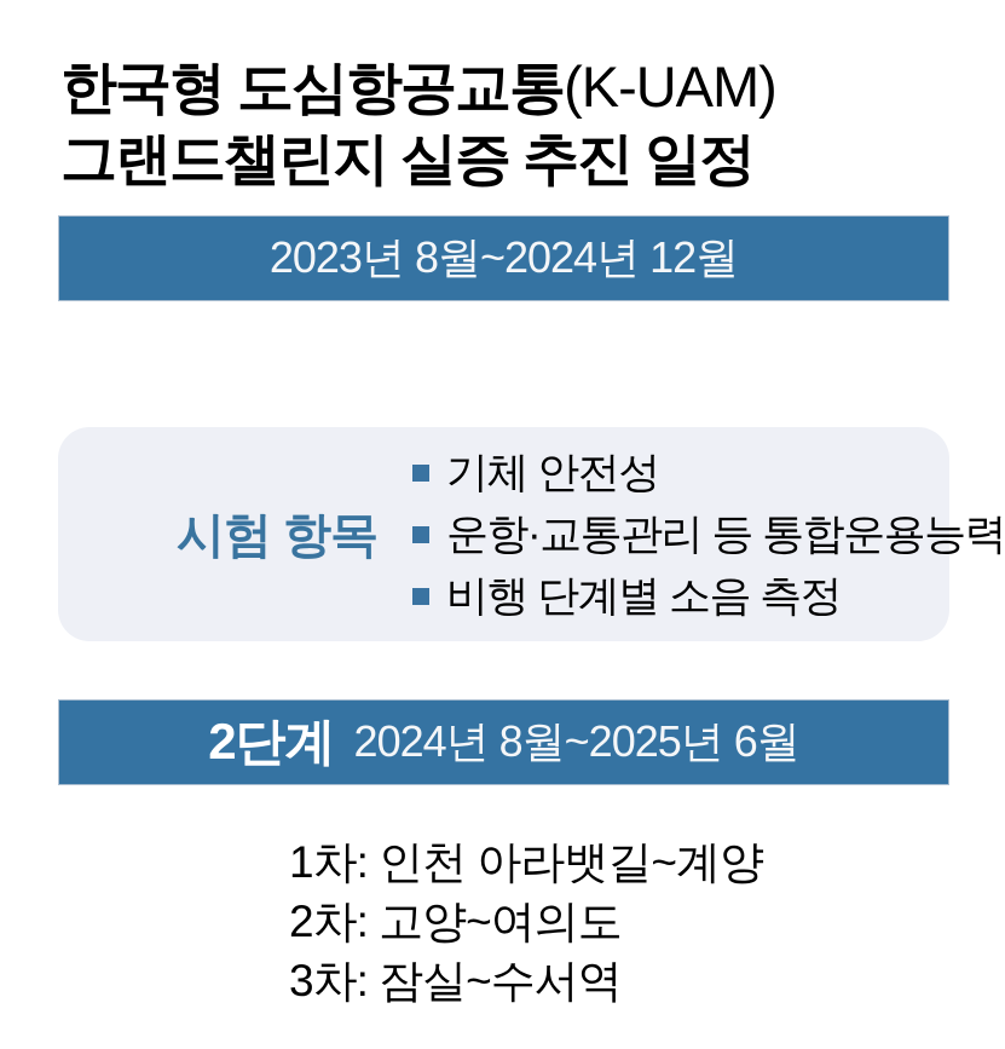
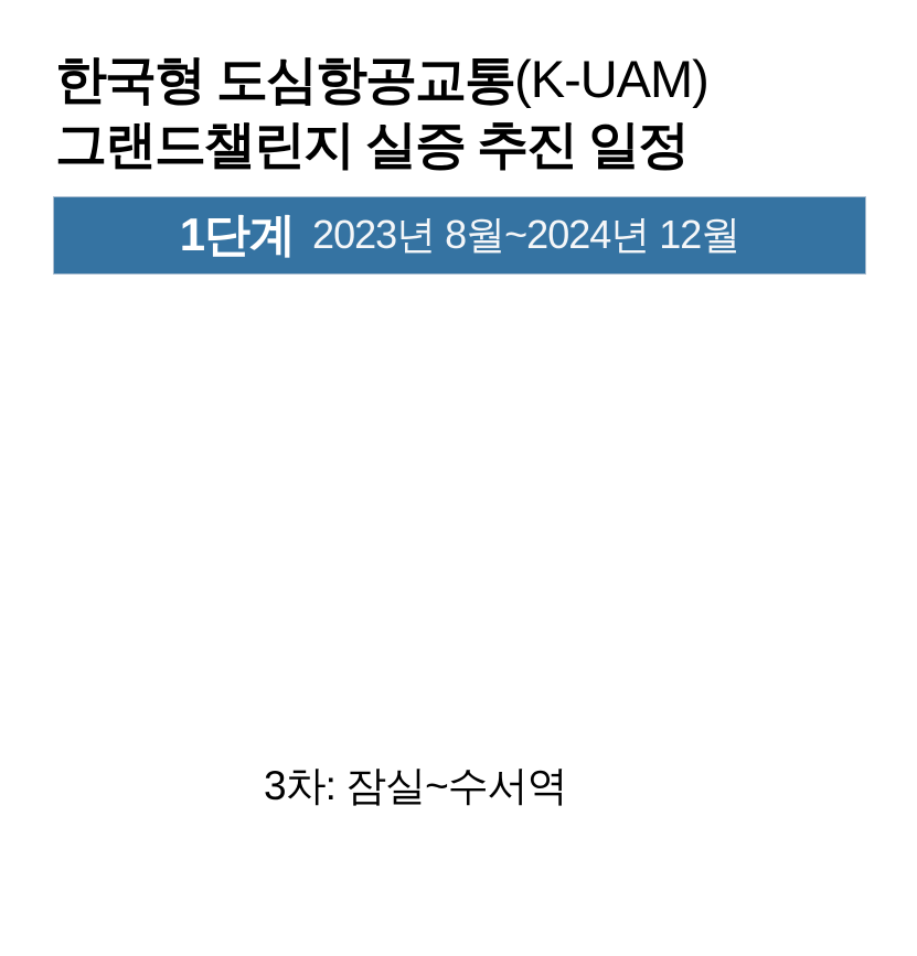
  한국형 도심항공교통(K-UAM)
  그랜드챌린지 실증 추진 일정
+ 1단계
  2023년 8월~2024년 12월
- 시험 항목
- 기체 안전성
- 운항·교통관리 등 통합운용능력
- 비행 단계별 소음 측정
- 2단계
- 2024년 8월~2025년 6월
- 1차: 인천 아라뱃길~계양
- 2차: 고양~여의도
  3차: 잠실~수서역
